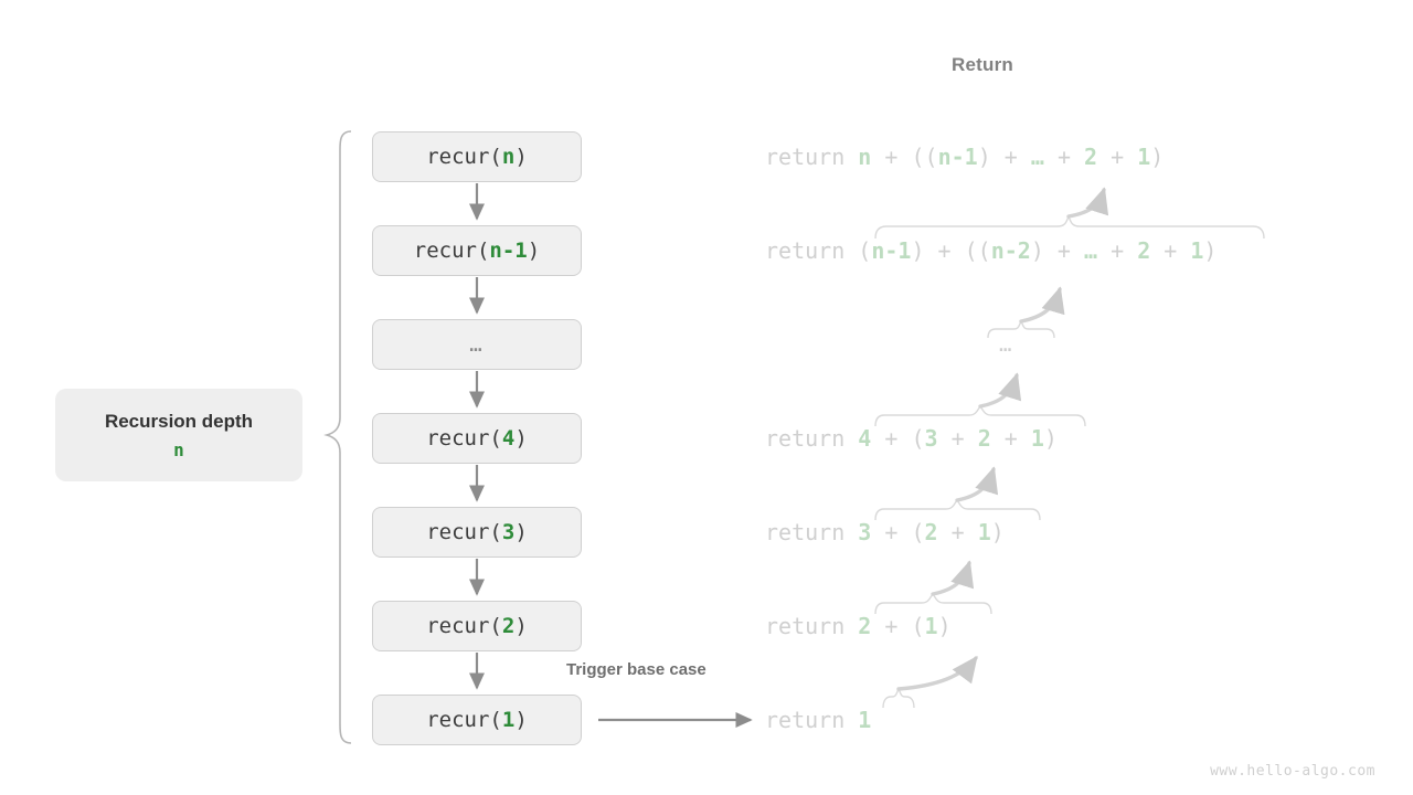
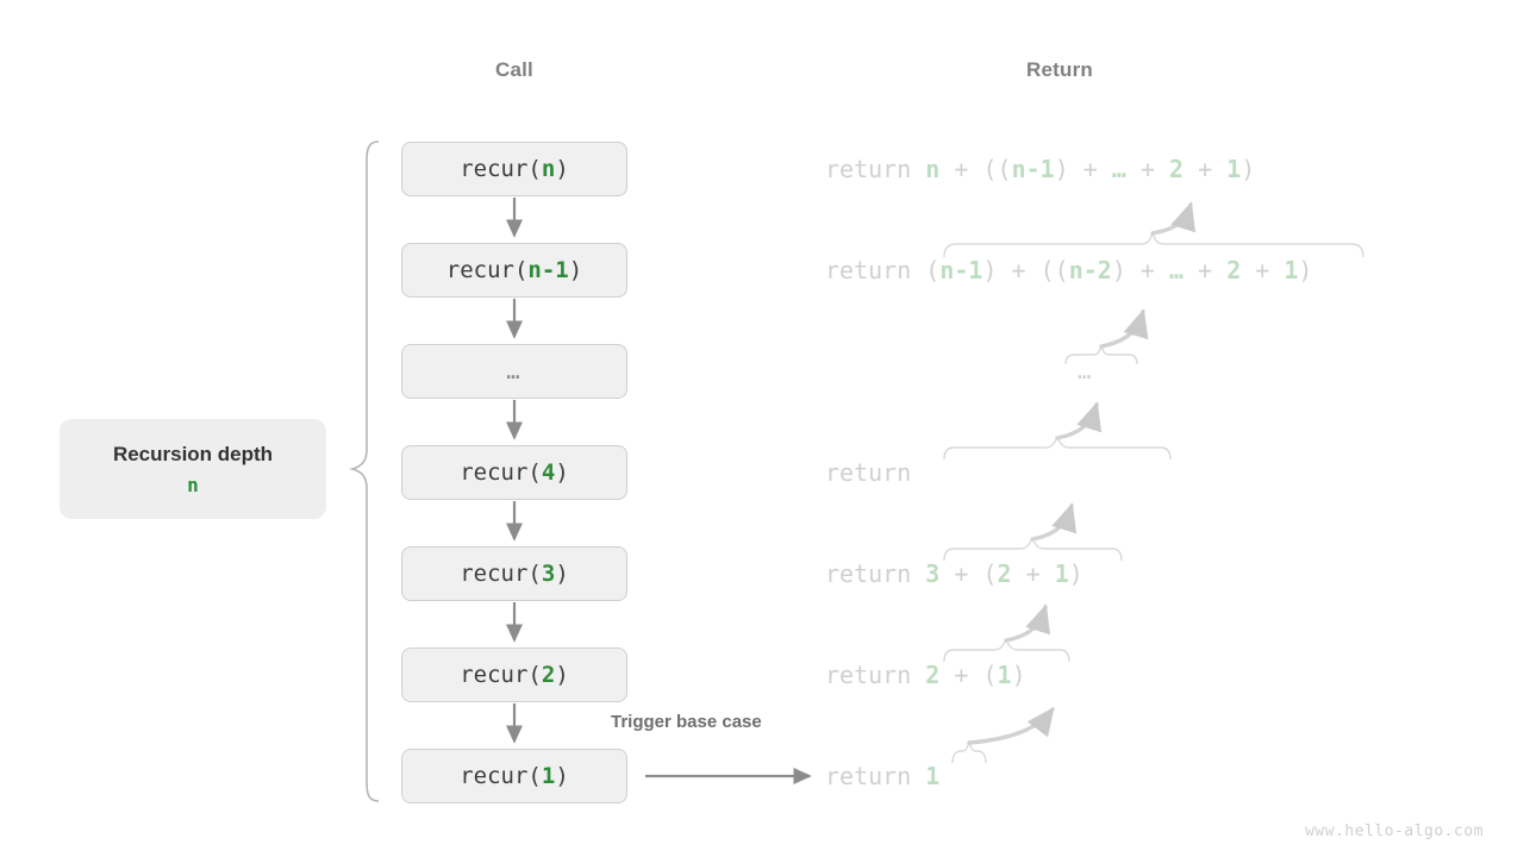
+ Call
  Return
  Recursion depth
  n
  recur(
  n
  )
  recur(
  n-1
  )
  …
  recur(
  4
  )
  recur(
  3
  )
  recur(
  2
  )
  recur(
  1
  )
  return
  n + ((n-1) + … + 2 + 1)
  return
  (n-1) + ((n-2) + … + 2 + 1)
  …
  return
- 4 + (3 + 2 + 1)
  return
  3 + (2 + 1)
  return
  2 + (1)
  return
  1
  Trigger base case
  www.hello-algo.com
